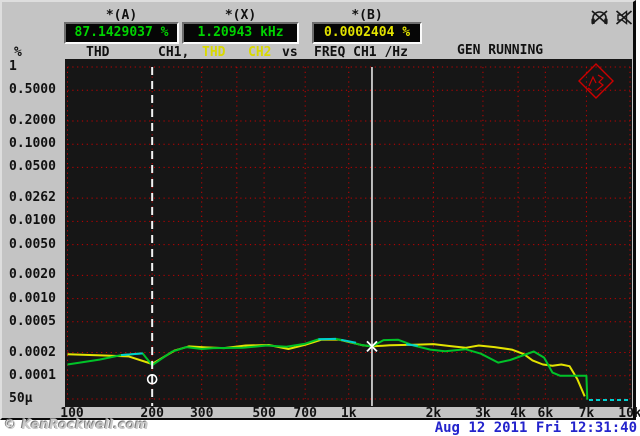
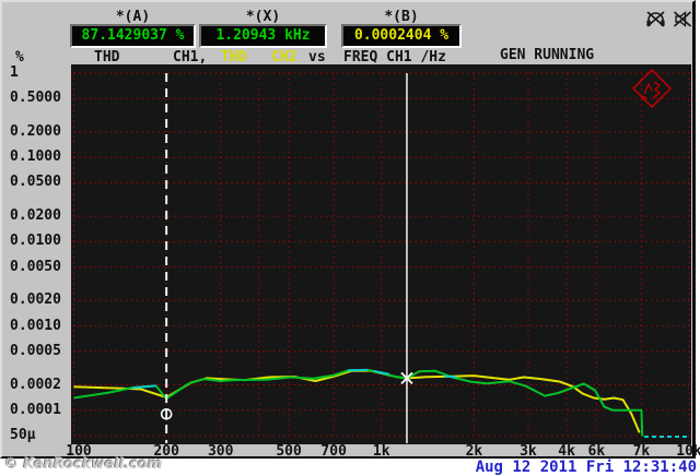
  *(A)
  *(X)
  *(B)
  87.1429037 %
  1.20943 kHz
  0.0002404 %
  %
  THD
  CH1,
  THD
  CH2
  vs
  FREQ CH1 /Hz
  GEN RUNNING
  1
  0.5000
  0.2000
  0.1000
  0.0500
- 0.0262
+ 0.0200
  0.0100
  0.0050
  0.0020
  0.0010
  0.0005
  0.0002
  0.0001
  50µ
  100
  200
  300
  500
  700
  1k
  2k
  3k
  4k
  6k
  7k
  10k
  © KenRockwell.com
  Aug 12 2011 Fri 12:31:40
